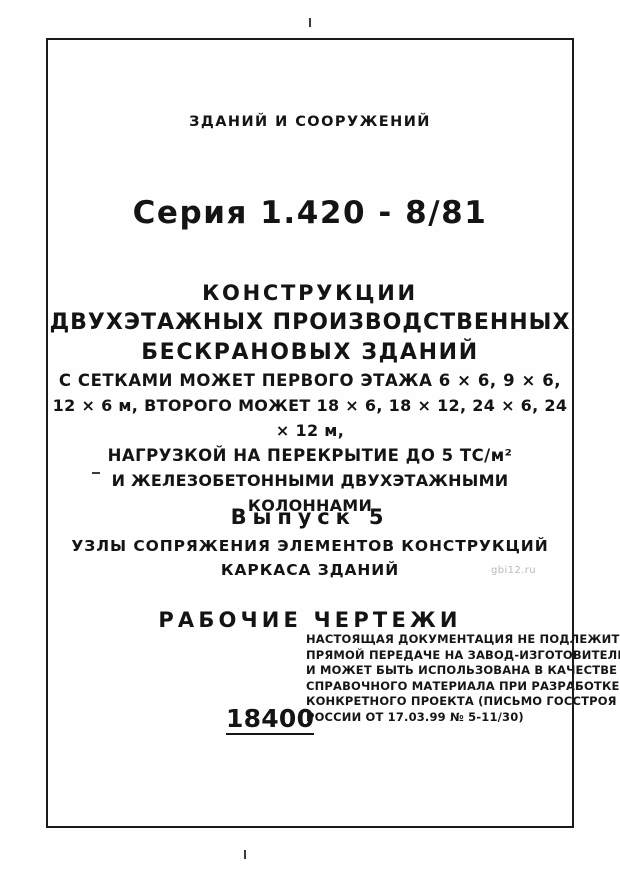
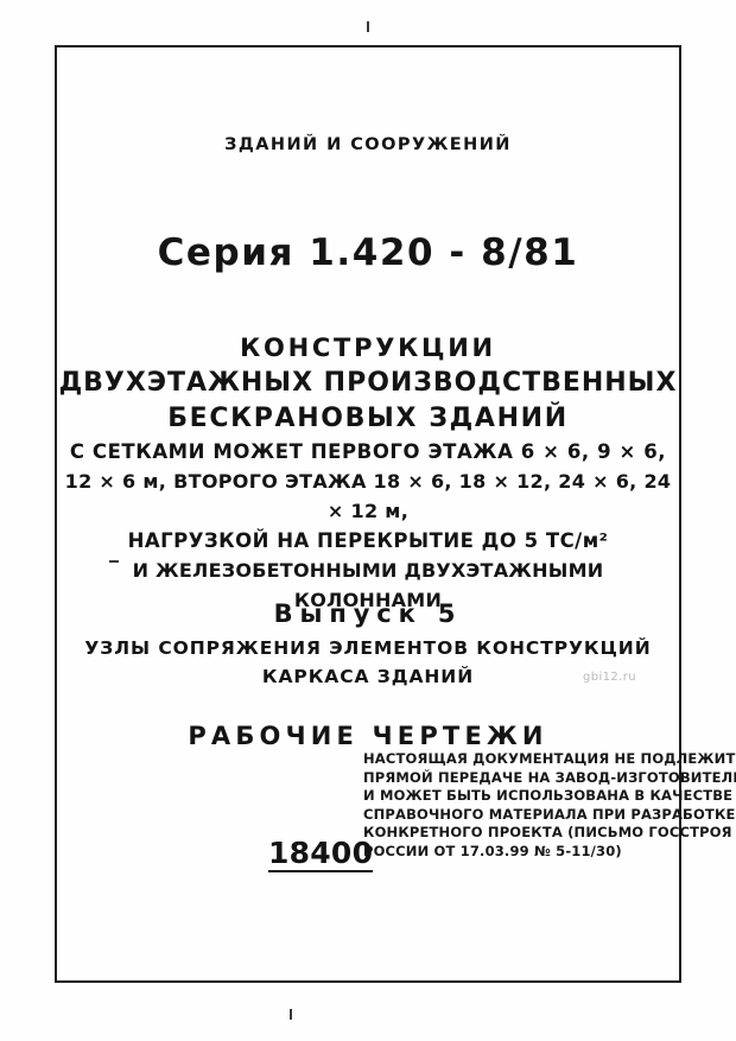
  ЗДАНИЙ И СООРУЖЕНИЙ
  Серия 1.420 - 8/81
  КОНСТРУКЦИИ
  ДВУХЭТАЖНЫХ ПРОИЗВОДСТВЕННЫХ
  БЕСКРАНОВЫХ ЗДАНИЙ
  С СЕТКАМИ МОЖЕТ ПЕРВОГО ЭТАЖА 6 × 6, 9 × 6,
- 12 × 6 м, ВТОРОГО МОЖЕТ 18 × 6, 18 × 12, 24 × 6, 24 × 12 м,
+ 12 × 6 м, ВТОРОГО ЭТАЖА 18 × 6, 18 × 12, 24 × 6, 24 × 12 м,
  НАГРУЗКОЙ НА ПЕРЕКРЫТИЕ ДО 5 ТС/м²
  И ЖЕЛЕЗОБЕТОННЫМИ ДВУХЭТАЖНЫМИ КОЛОННАМИ
  Выпуск 5
  УЗЛЫ СОПРЯЖЕНИЯ ЭЛЕМЕНТОВ КОНСТРУКЦИЙ
  КАРКАСА ЗДАНИЙ
  РАБОЧИЕ ЧЕРТЕЖИ
  НАСТОЯЩАЯ ДОКУМЕНТАЦИЯ НЕ ПОДЛЕЖИТ
  ПРЯМОЙ ПЕРЕДАЧЕ НА ЗАВОД-ИЗГОТОВИТЕЛ
  И МОЖЕТ БЫТЬ ИСПОЛЬЗОВАНА В КАЧЕСТВЕ
  СПРАВОЧНОГО МАТЕРИАЛА ПРИ РАЗРАБОТКЕ
  КОНКРЕТНОГО ПРОЕКТА (ПИСЬМО ГОССТРОЯ
  РОССИИ ОТ 17.03.99 № 5-11/30)
  18400
  gbi12.ru
